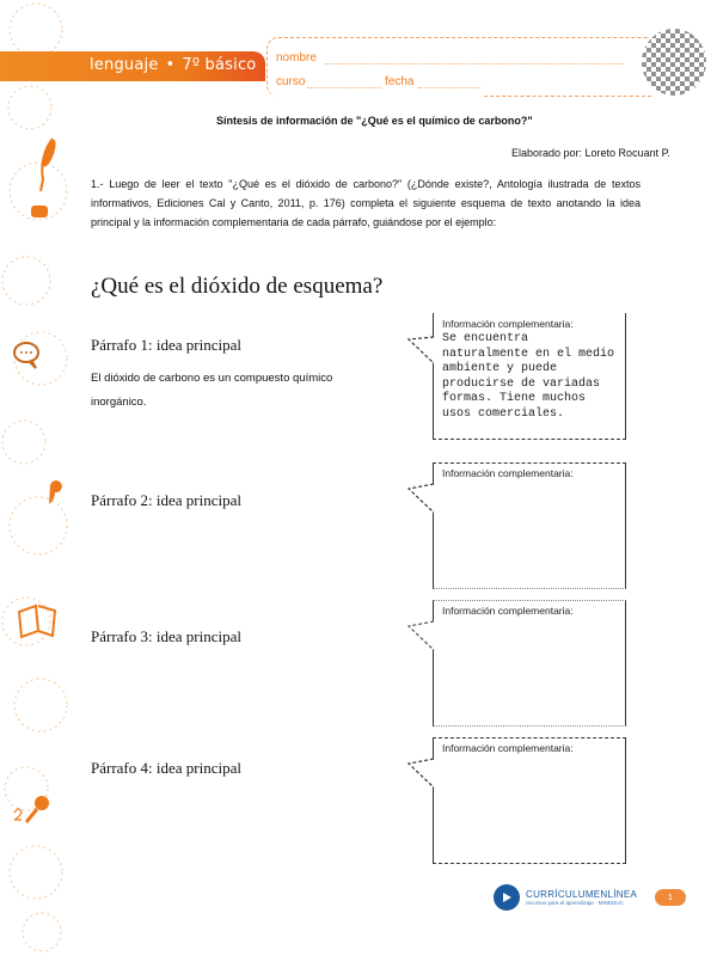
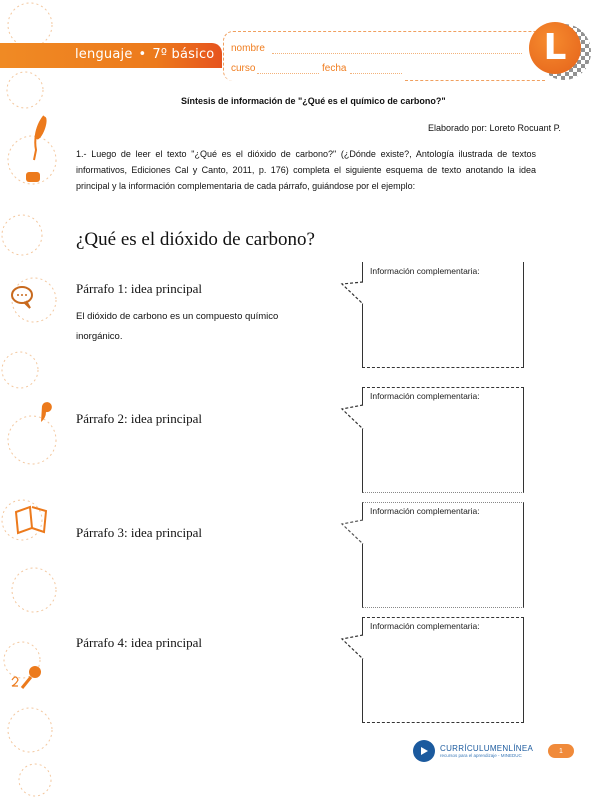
  lenguaje • 7º básico
  nombre
  curso
  fecha
+ L
  Síntesis de información de "¿Qué es el químico de carbono?"
  Elaborado por: Loreto Rocuant P.
  1.- Luego de leer el texto "¿Qué es el dióxido de carbono?" (¿Dónde existe?, Antología ilustrada de textos informativos, Ediciones Cal y Canto, 2011, p. 176) completa el siguiente esquema de texto anotando la idea principal y la información complementaria de cada párrafo, guiándose por el ejemplo:
- ¿Qué es el dióxido de esquema?
+ ¿Qué es el dióxido de carbono?
  Párrafo 1: idea principal
  El dióxido de carbono es un compuesto químico inorgánico.
  Información complementaria:
- Se encuentra naturalmente en el medio ambiente y puede producirse de variadas formas. Tiene muchos usos comerciales.
  Párrafo 2: idea principal
  Información complementaria:
  Párrafo 3: idea principal
  Información complementaria:
  Párrafo 4: idea principal
  Información complementaria:
  CURRÍCULUMENLÍNEA
